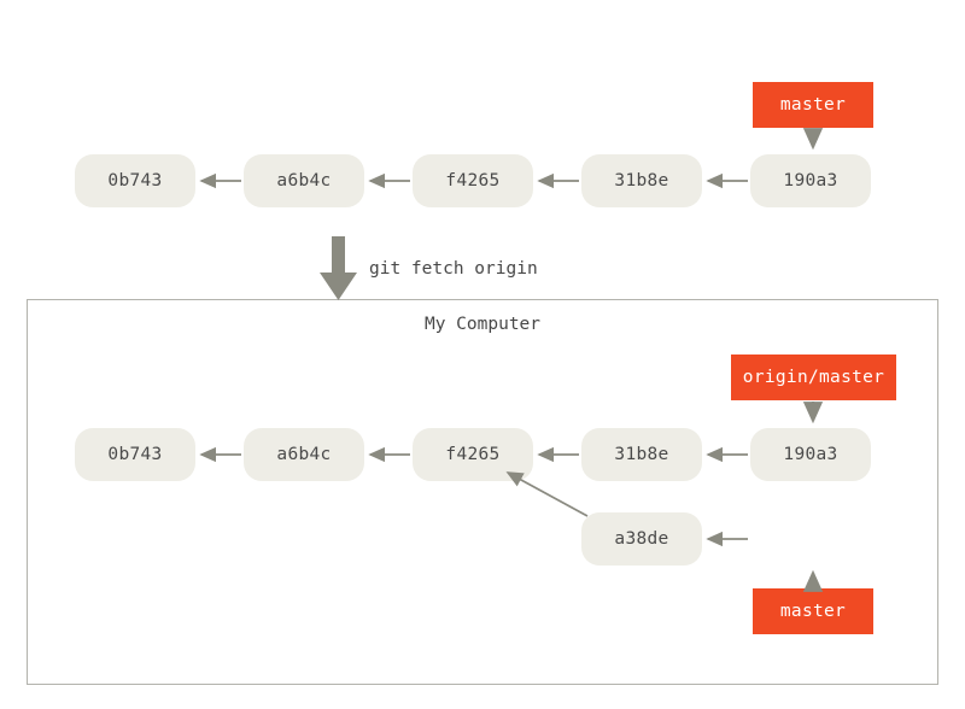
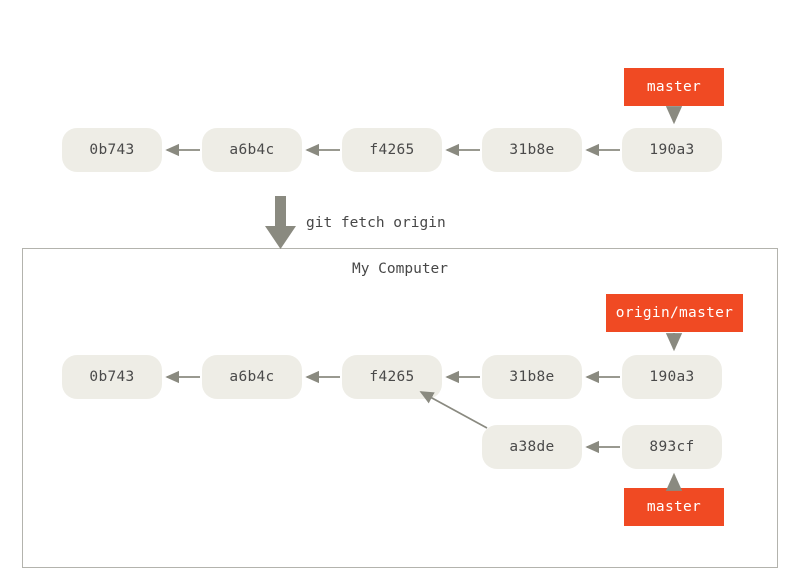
  0b743
  a6b4c
  f4265
  31b8e
  190a3
  master
  git fetch origin
  My Computer
  0b743
  a6b4c
  f4265
  31b8e
  190a3
  a38de
+ 893cf
  origin/master
  master
